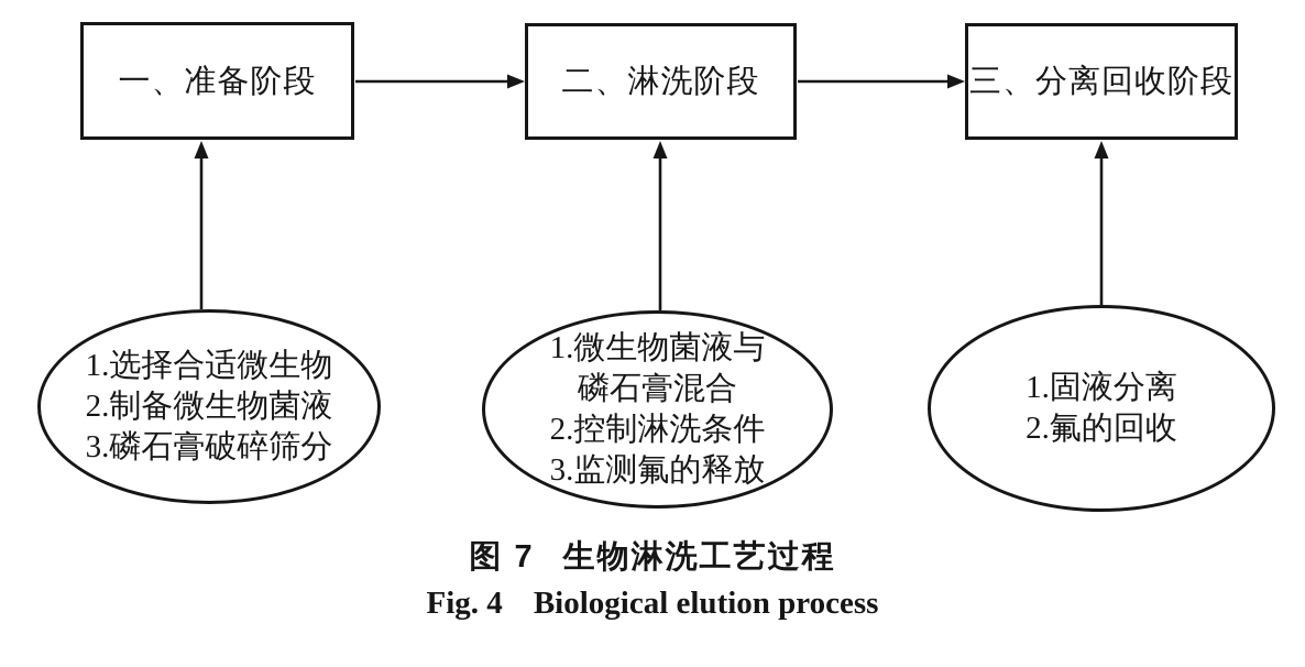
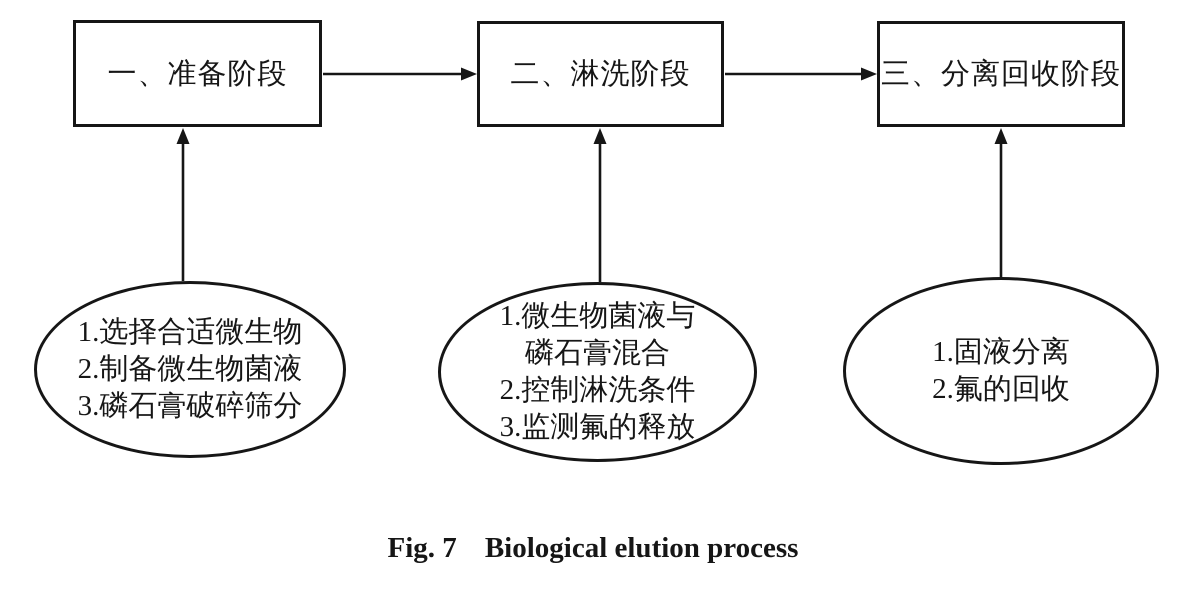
  一、准备阶段
  二、淋洗阶段
  三、分离回收阶段
  1.选择合适微生物
  2.制备微生物菌液
  3.磷石膏破碎筛分
  1.微生物菌液与
  磷石膏混合
  2.控制淋洗条件
  3.监测氟的释放
  1.固液分离
  2.氟的回收
- 图 7 生物淋洗工艺过程
- Fig. 4 Biological elution process
+ Fig. 7 Biological elution process
